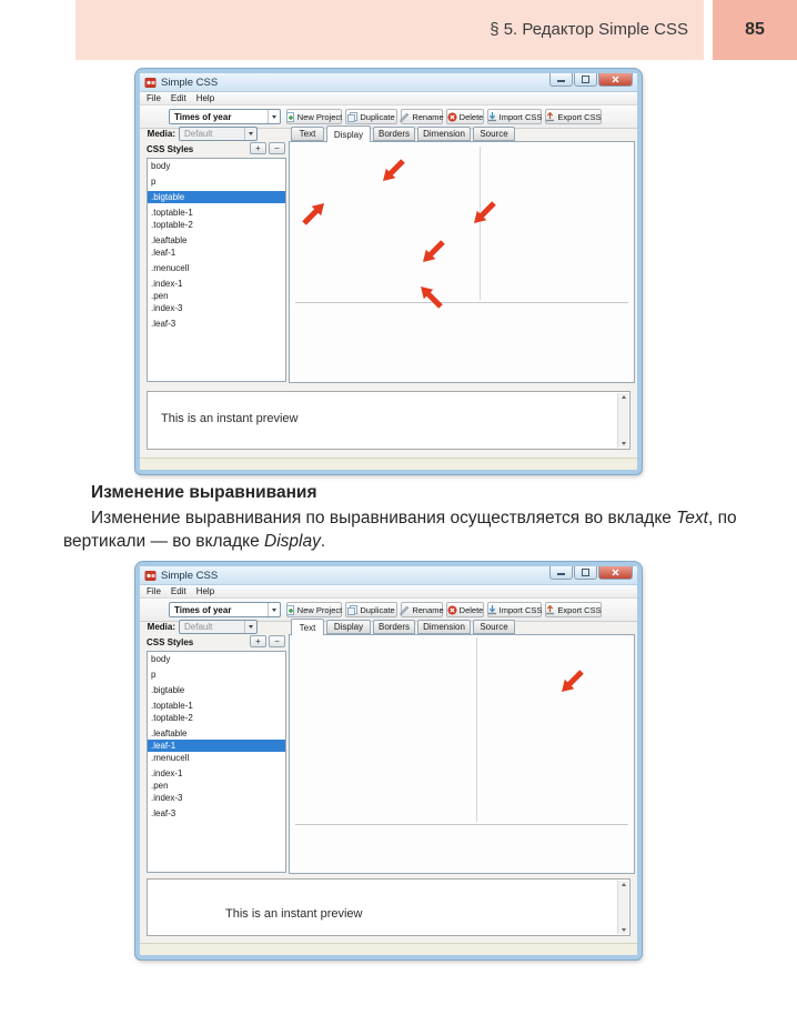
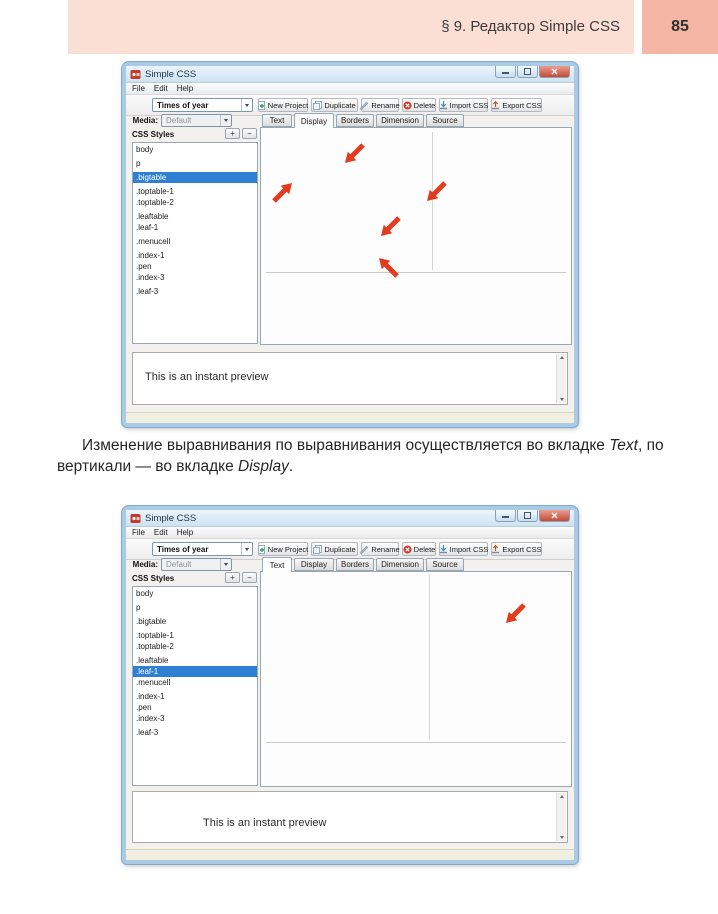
- § 5. Редактор Simple CSS
+ § 9. Редактор Simple CSS
  85
  Simple CSS
  File
  Edit
  Help
  Times of year
  New Project
  Duplicate
  Rename
  Delete
  Import CSS
  Export CSS
  Media:
  Default
  CSS Styles
  +
  −
  body
  p
  .bigtable
  .toptable-1
  .toptable-2
  .leaftable
  .leaf-1
  .menucell
  .index-1
  .pen
  .index-3
  .leaf-3
  Text
  Display
  Borders
  Dimension
  Source
  This is an instant preview
- Изменение выравнивания
  Изменение выравнивания по выравнивания осуществляется во вкладке Text, по вертикали — во вкладке Display.
  Simple CSS
  File
  Edit
  Help
  Times of year
  New Project
  Duplicate
  Rename
  Delete
  Import CSS
  Export CSS
  Media:
  Default
  CSS Styles
  +
  −
  body
  p
  .bigtable
  .toptable-1
  .toptable-2
  .leaftable
  .leaf-1
  .menucell
  .index-1
  .pen
  .index-3
  .leaf-3
  Text
  Display
  Borders
  Dimension
  Source
  This is an instant preview
